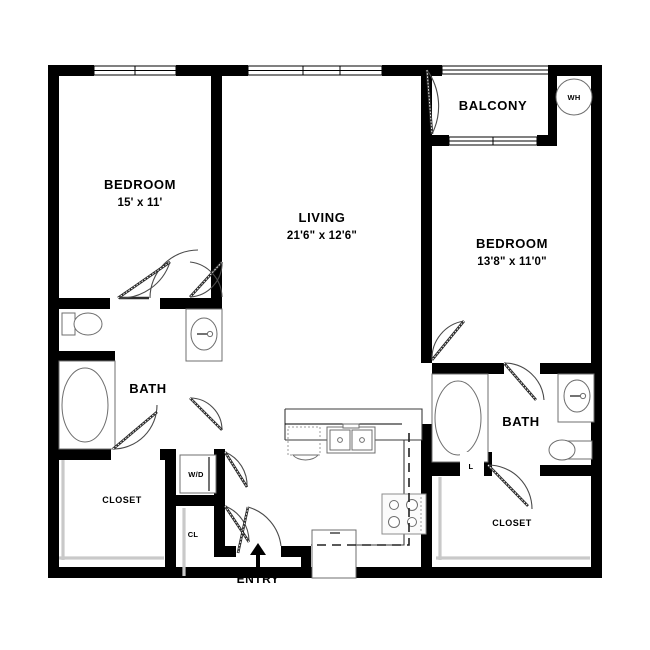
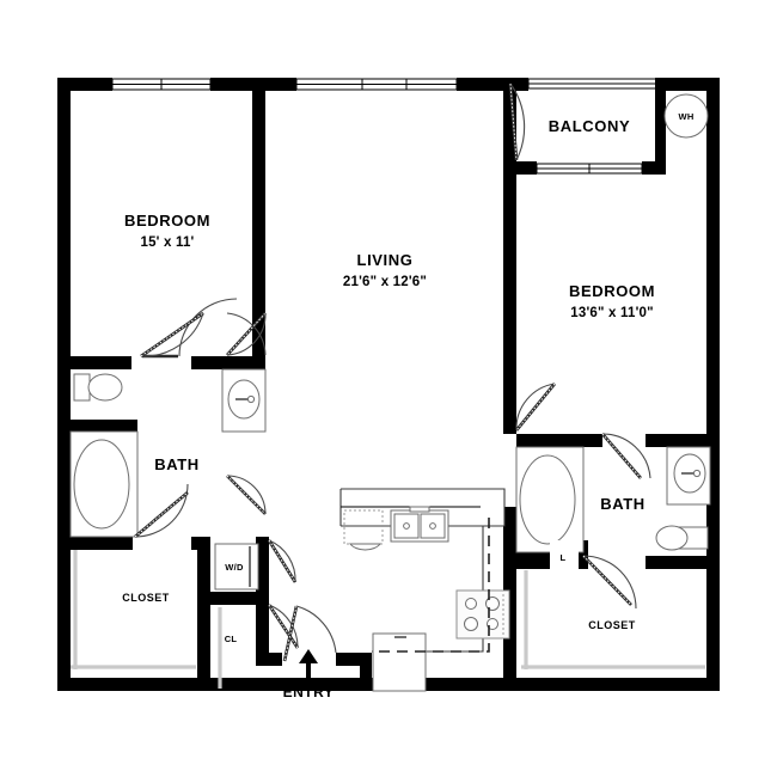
  BEDROOM
  15' x 11'
  LIVING
  21'6" x 12'6"
  BALCONY
  WH
  BEDROOM
- 13'8" x 11'0"
+ 13'6" x 11'0"
  BATH
  CLOSET
  W/D
  CL
  ENTRY
  BATH
  L
  CLOSET
